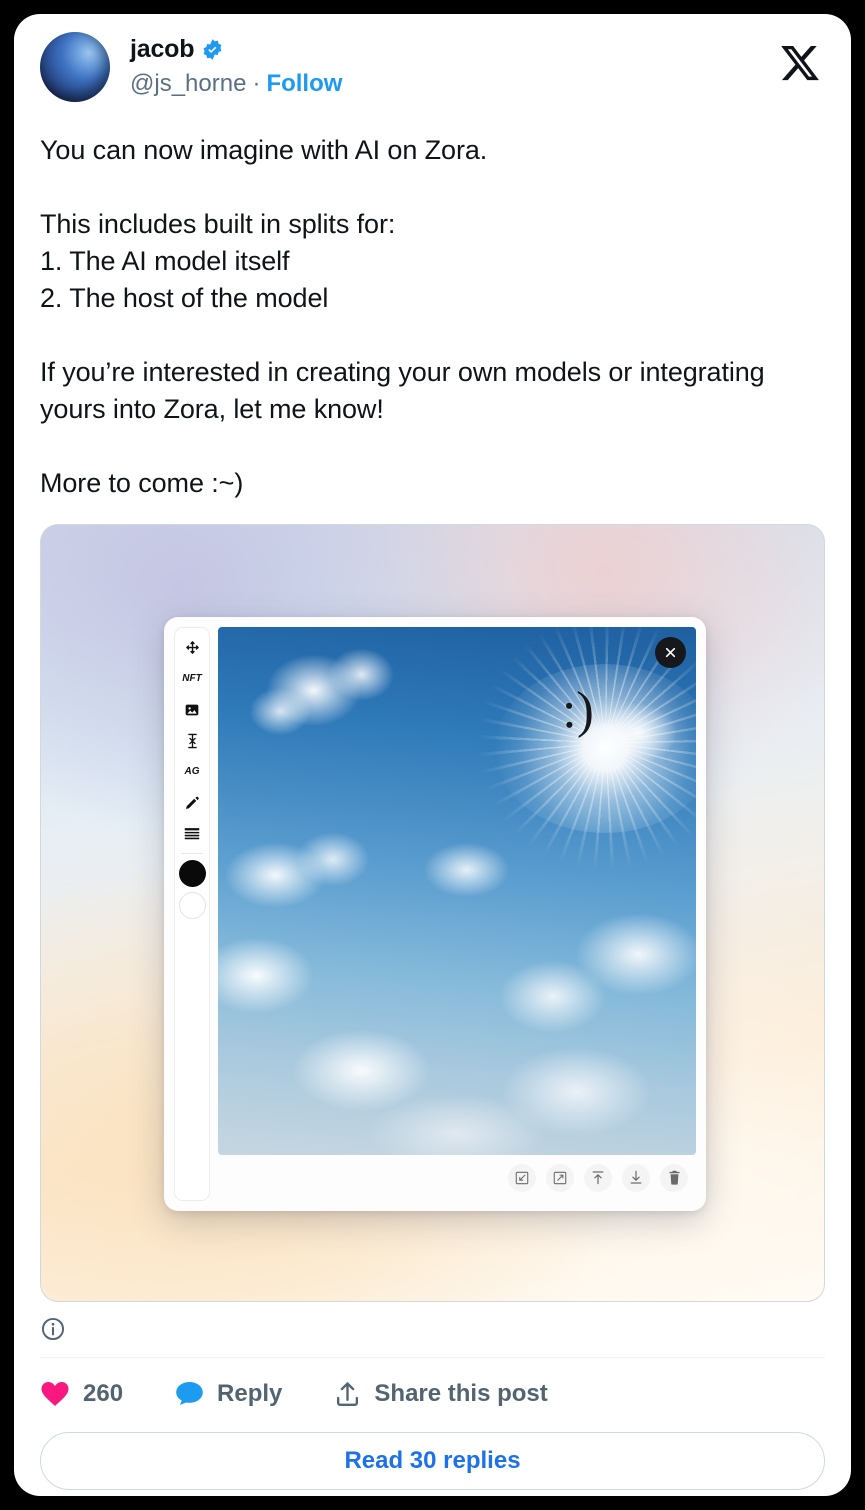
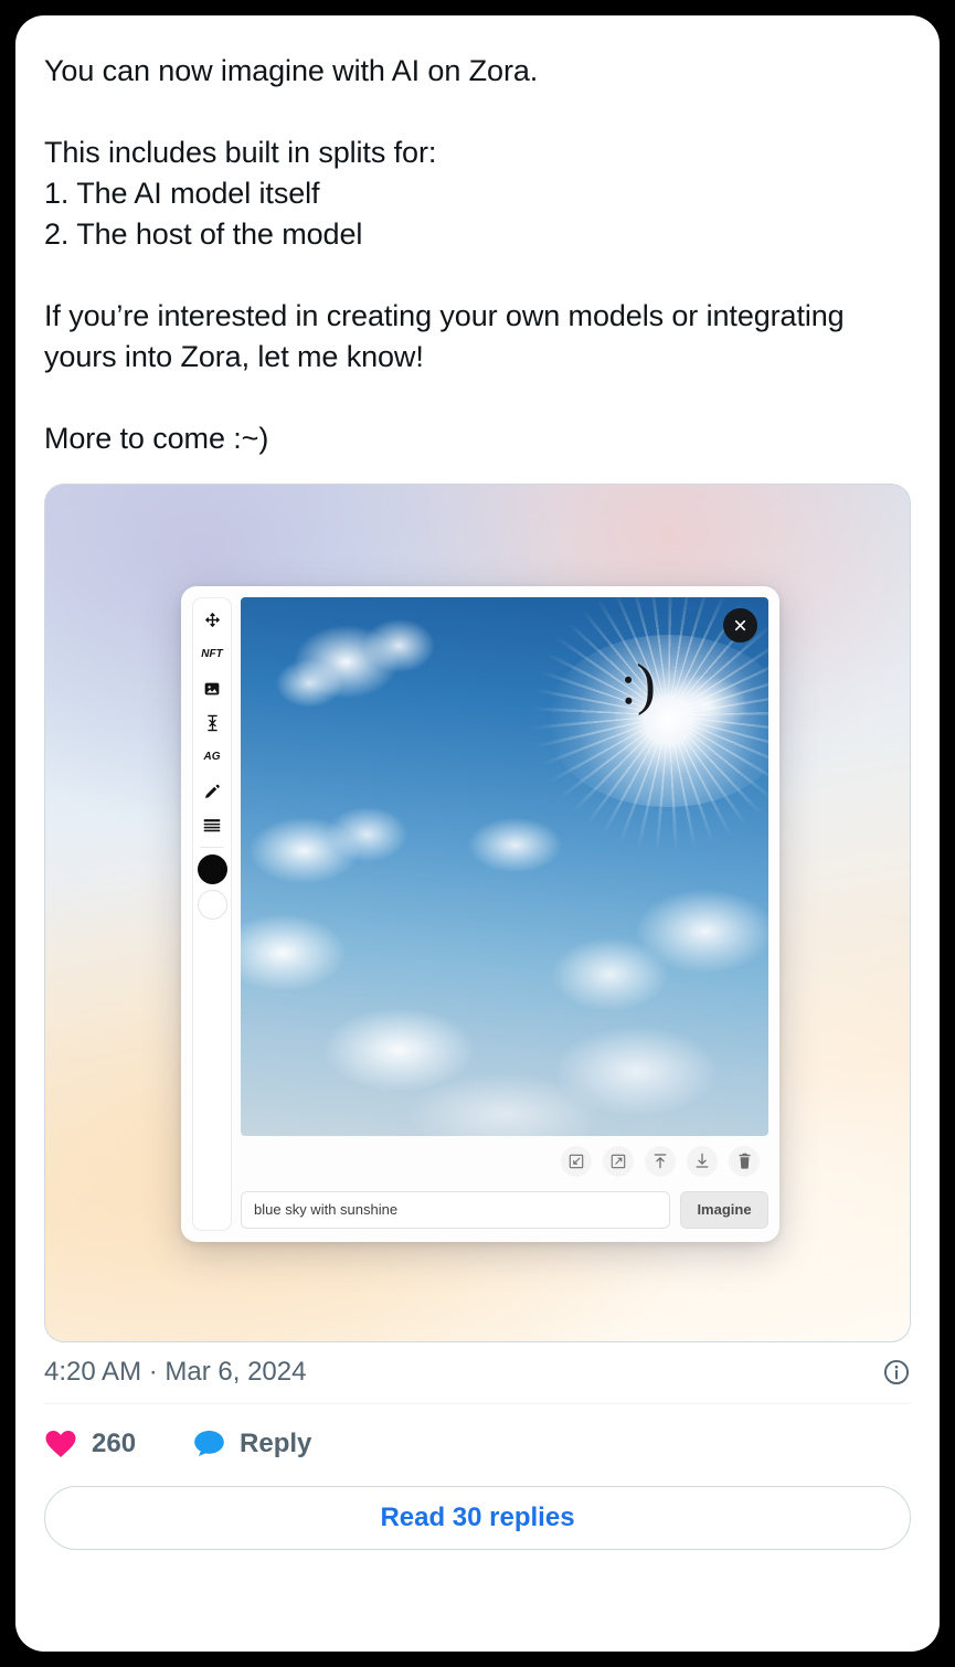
- jacob
- @js_horne
- ·
- Follow
  You can now imagine with AI on Zora.
  This includes built in splits for:
  1. The AI model itself
  2. The host of the model
  If you’re interested in creating your own models or integrating yours into Zora, let me know!
  More to come :~)
  NFT
  AG
  :)
+ blue sky with sunshine
+ Imagine
+ 4:20 AM · Mar 6, 2024
  260
  Reply
- Share this post
  Read 30 replies
